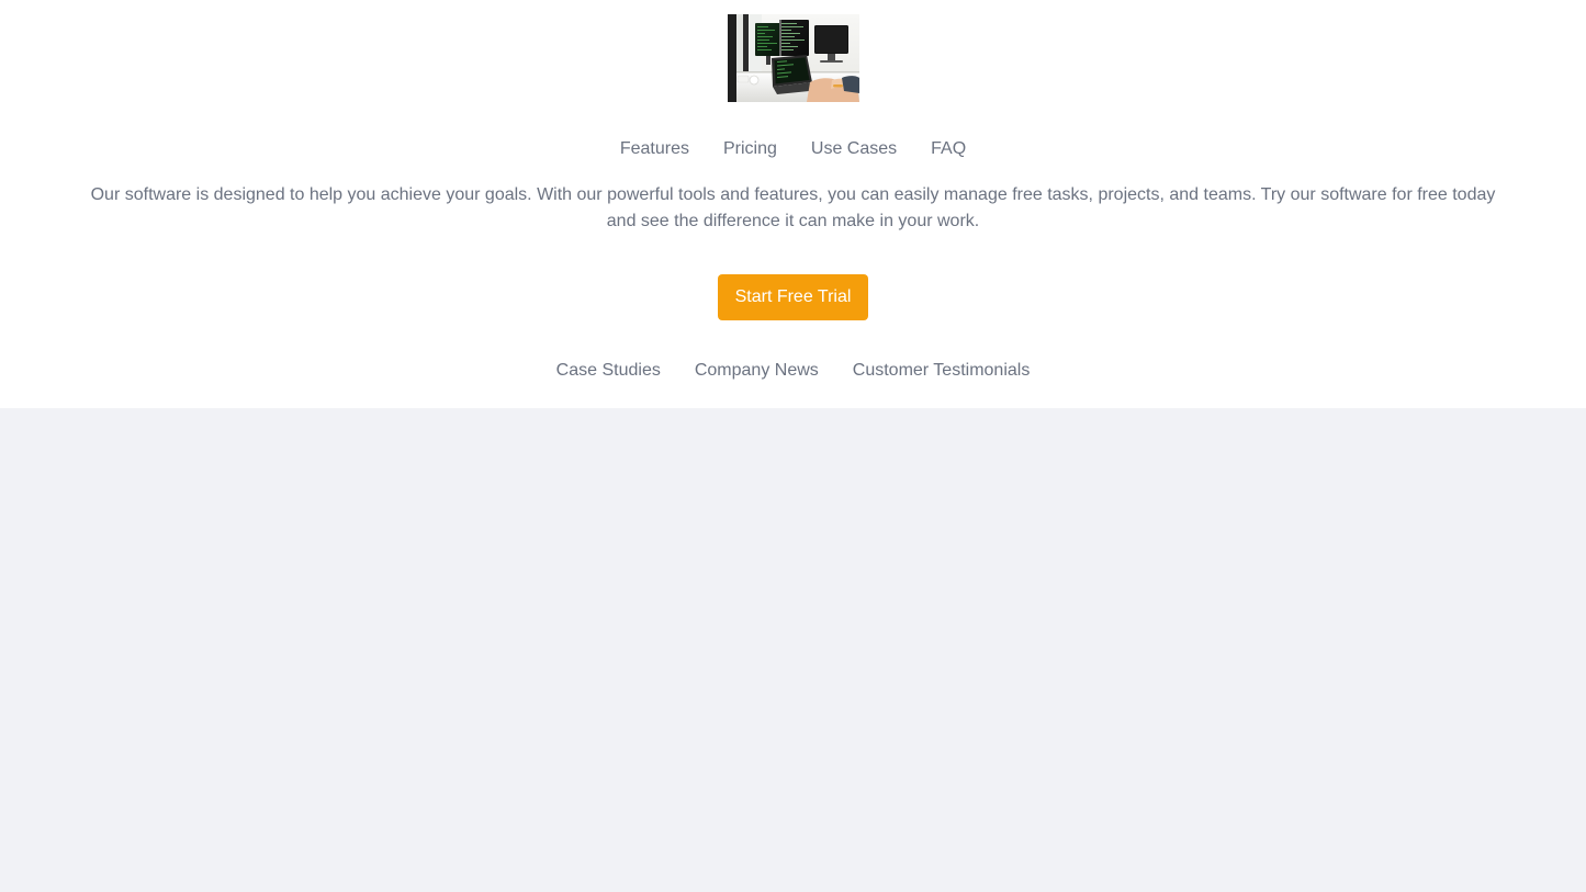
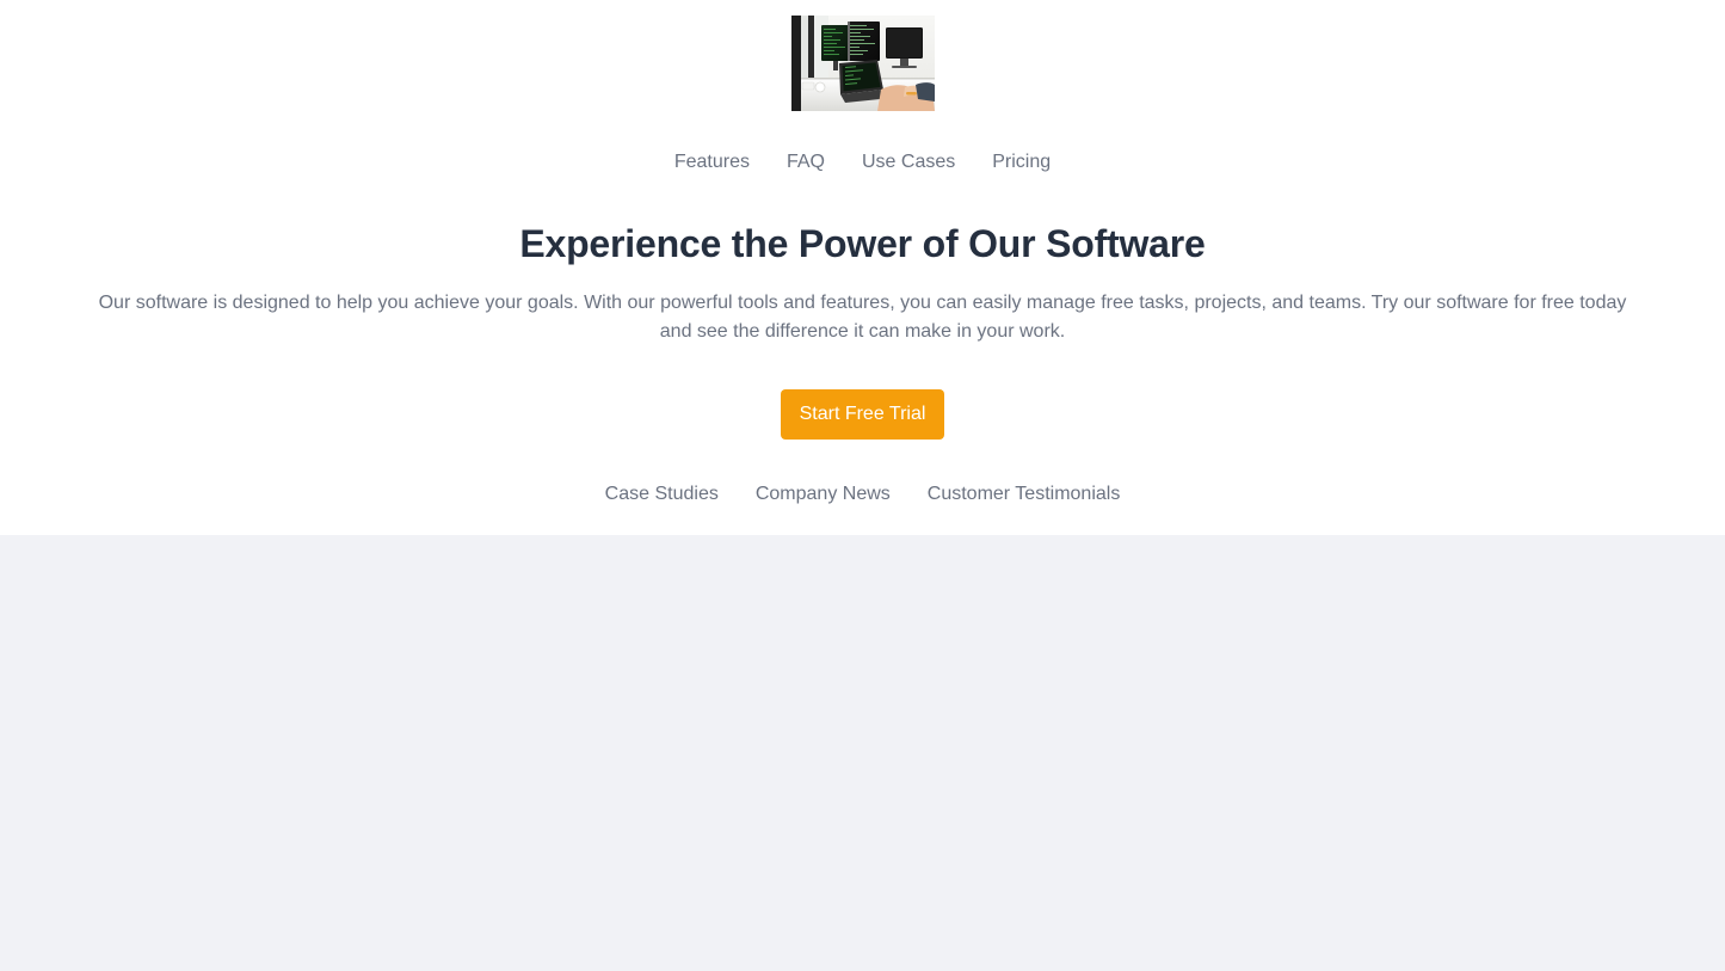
  Features
- Pricing
+ FAQ
  Use Cases
- FAQ
+ Pricing
+ Experience the Power of Our Software
  Our software is designed to help you achieve your goals. With our powerful tools and features, you can easily manage free tasks, projects, and teams. Try our software for free today and see the difference it can make in your work.
  Start Free Trial
  Case Studies
  Company News
  Customer Testimonials
